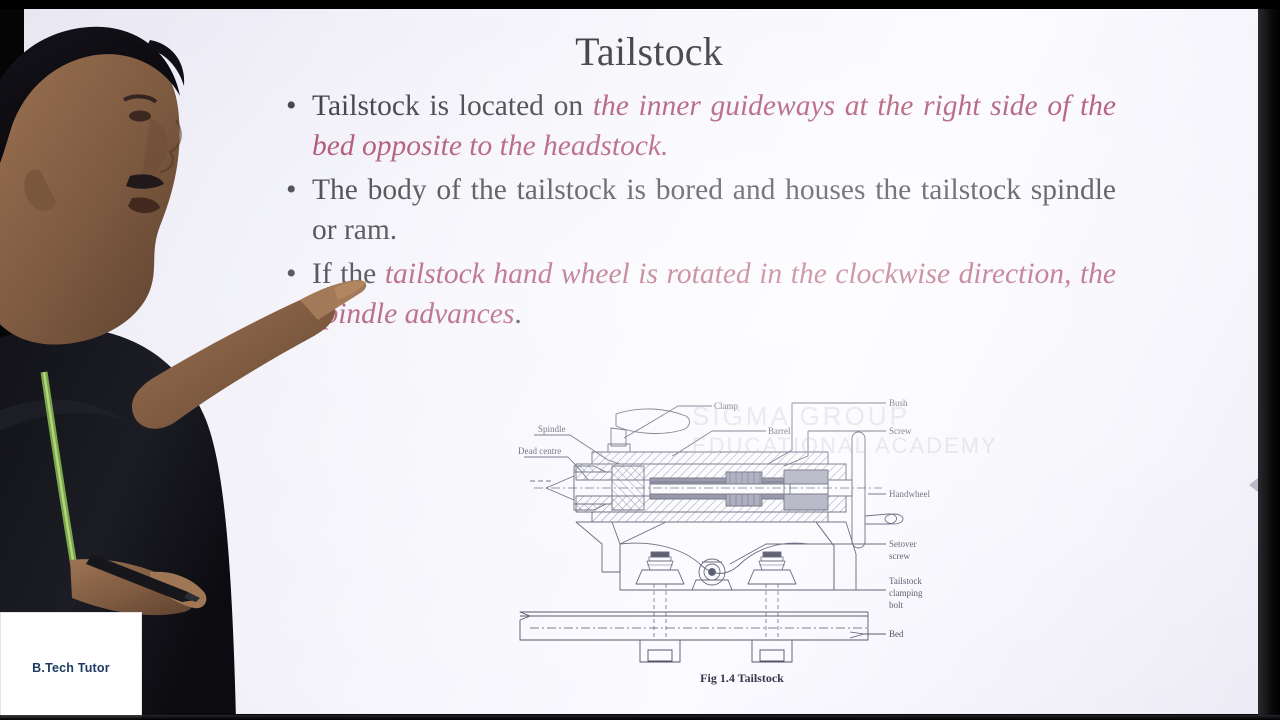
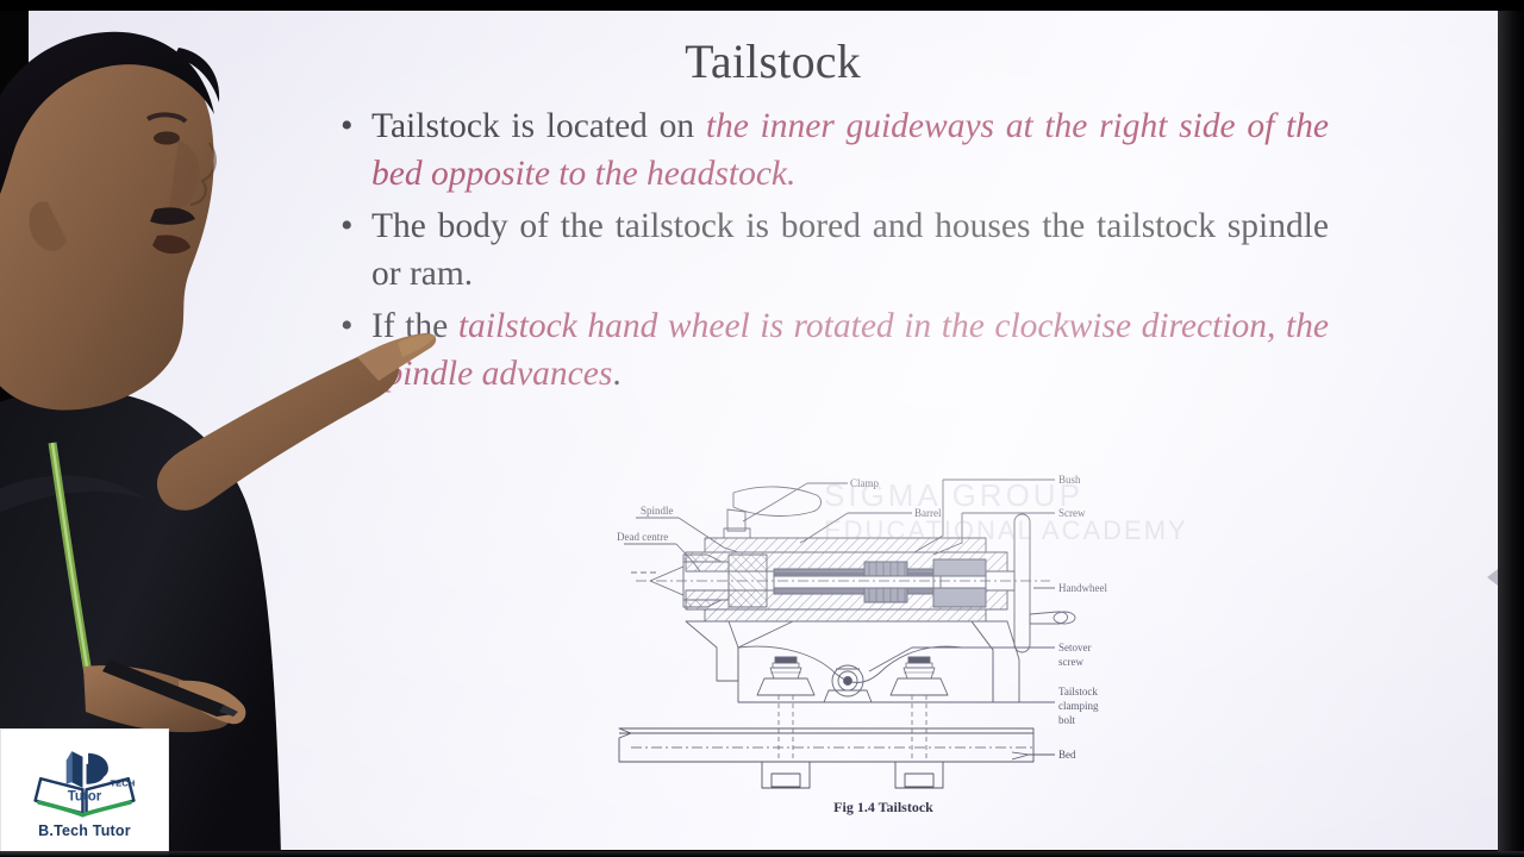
+ TECH
+ Tutor
  B.Tech Tutor
